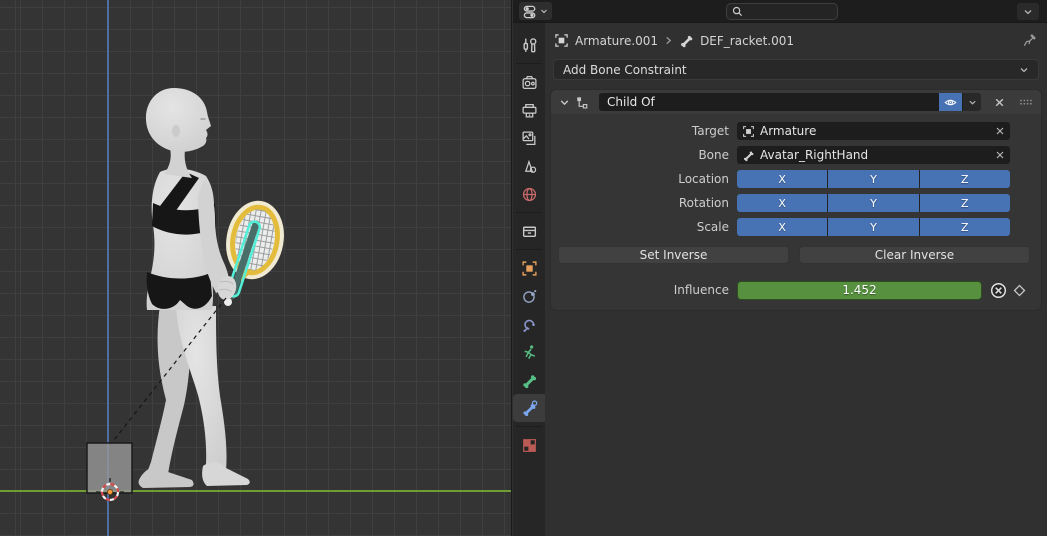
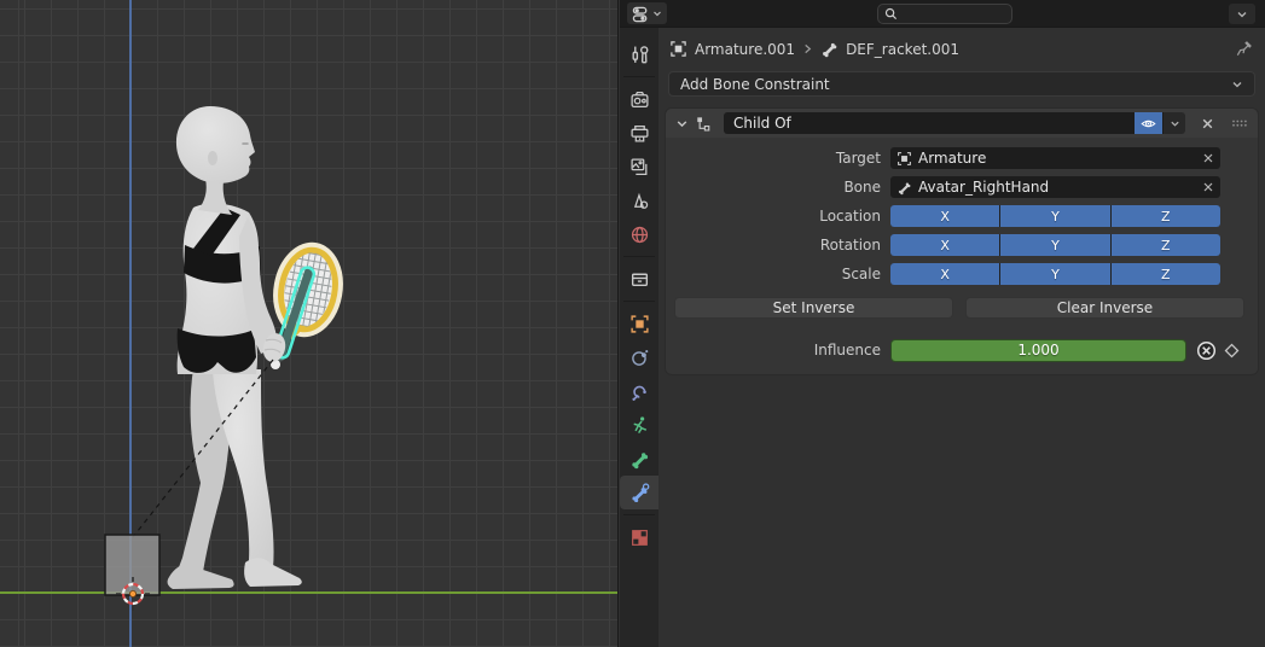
  Armature.001
  DEF_racket.001
  Add Bone Constraint
  Child Of
  Target
  Armature
  Bone
  Avatar_RightHand
  Location
  X
  Y
  Z
  Rotation
  X
  Y
  Z
  Scale
  X
  Y
  Z
  Set Inverse
  Clear Inverse
  Influence
- 1.452
+ 1.000
